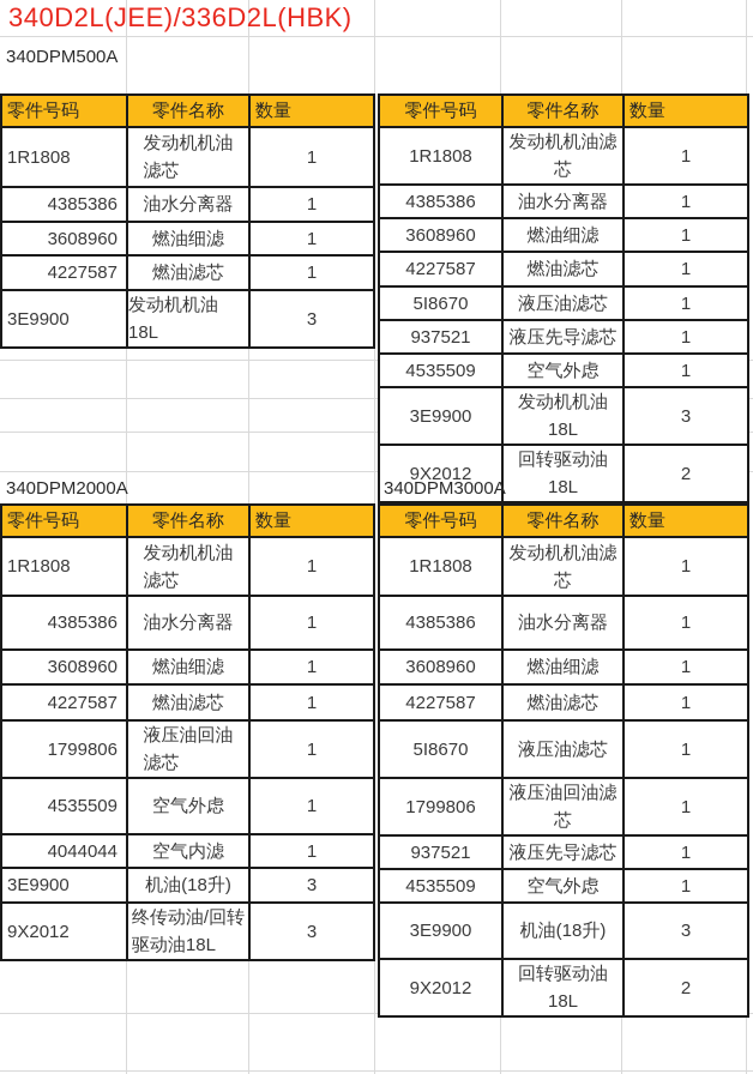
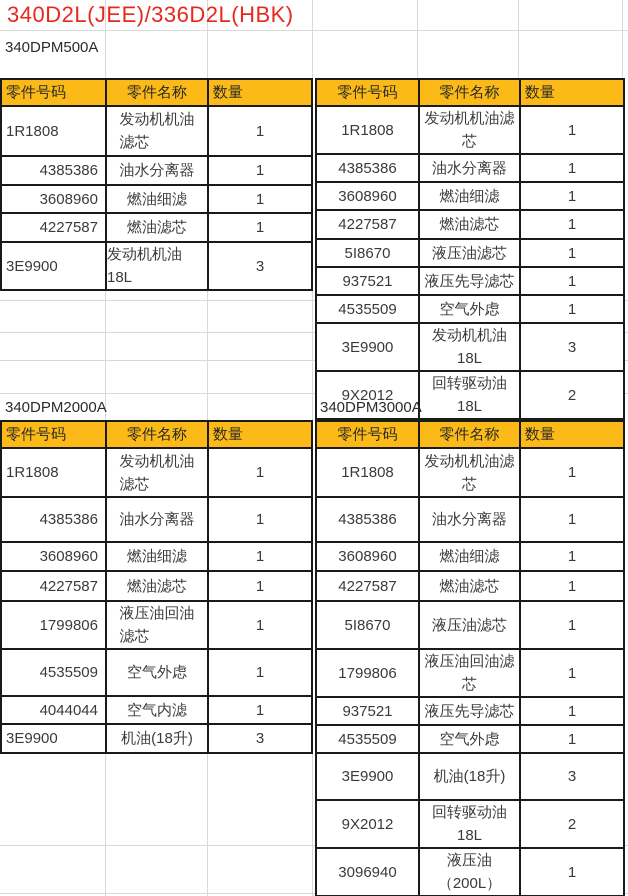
  340D2L(JEE)/336D2L(HBK)
  340DPM500A
  340DPM2000A
  340DPM3000A
  零件号码	零件名称	数量
  1R1808	发动机机油滤芯	1
  4385386	油水分离器	1
  3608960	燃油细滤	1
  4227587	燃油滤芯	1
  3E9900	发动机机油18L	3
  零件号码	零件名称	数量
  1R1808	发动机机油滤芯	1
  4385386	油水分离器	1
  3608960	燃油细滤	1
  4227587	燃油滤芯	1
  5I8670	液压油滤芯	1
  937521	液压先导滤芯	1
  4535509	空气外虑	1
  3E9900	发动机机油18L	3
  9X2012	回转驱动油18L	2
  零件号码	零件名称	数量
  1R1808	发动机机油滤芯	1
  4385386	油水分离器	1
  3608960	燃油细滤	1
  4227587	燃油滤芯	1
  1799806	液压油回油滤芯	1
  4535509	空气外虑	1
  4044044	空气内滤	1
  3E9900	机油(18升)	3
- 9X2012	终传动油/回转驱动油18L	3
  零件号码	零件名称	数量
  1R1808	发动机机油滤芯	1
  4385386	油水分离器	1
  3608960	燃油细滤	1
  4227587	燃油滤芯	1
  5I8670	液压油滤芯	1
  1799806	液压油回油滤芯	1
  937521	液压先导滤芯	1
  4535509	空气外虑	1
  3E9900	机油(18升)	3
  9X2012	回转驱动油18L	2
+ 3096940	液压油（200L）	1
